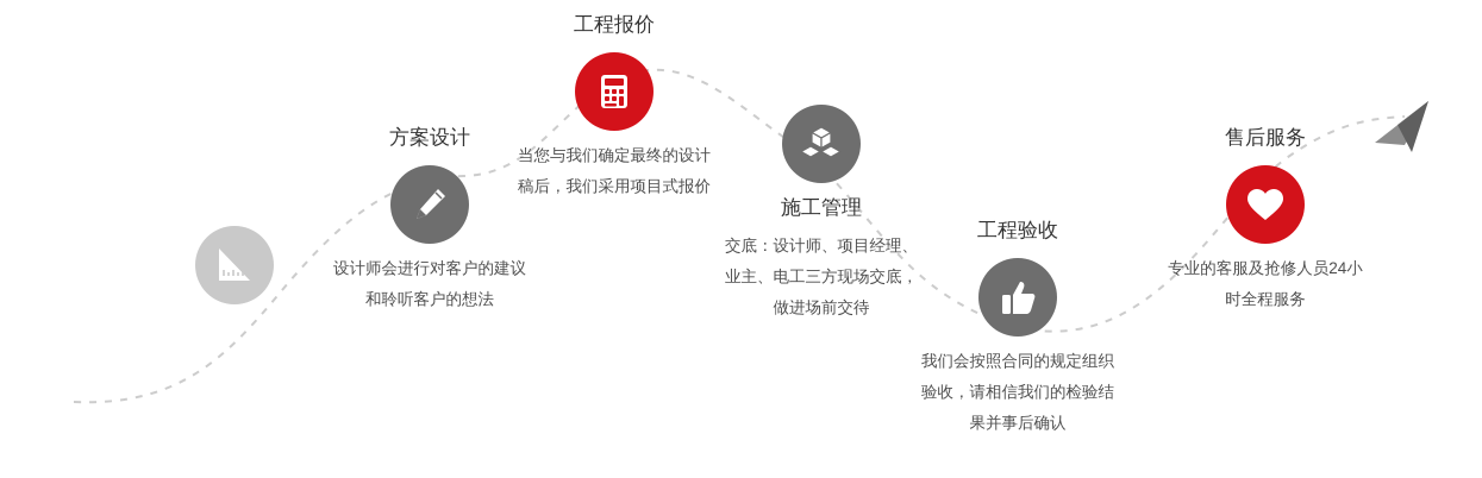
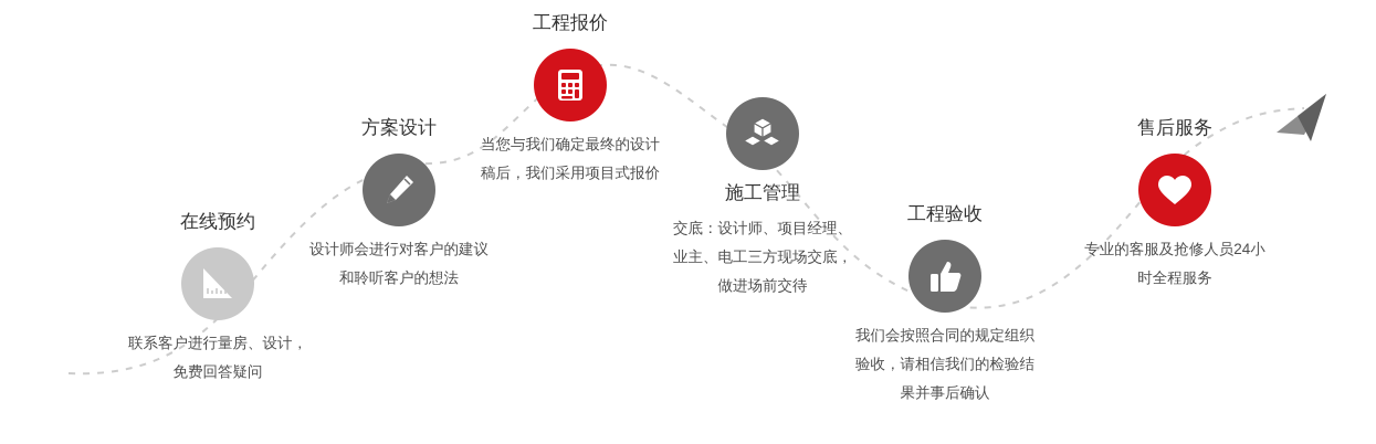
+ 在线预约
+ 联系客户进行量房、设计，免费回答疑问
  方案设计
  设计师会进行对客户的建议和聆听客户的想法
  工程报价
  当您与我们确定最终的设计稿后，我们采用项目式报价
  施工管理
  交底：设计师、项目经理、业主、电工三方现场交底，做进场前交待
  工程验收
  我们会按照合同的规定组织验收，请相信我们的检验结果并事后确认
  售后服务
  专业的客服及抢修人员24小时全程服务
